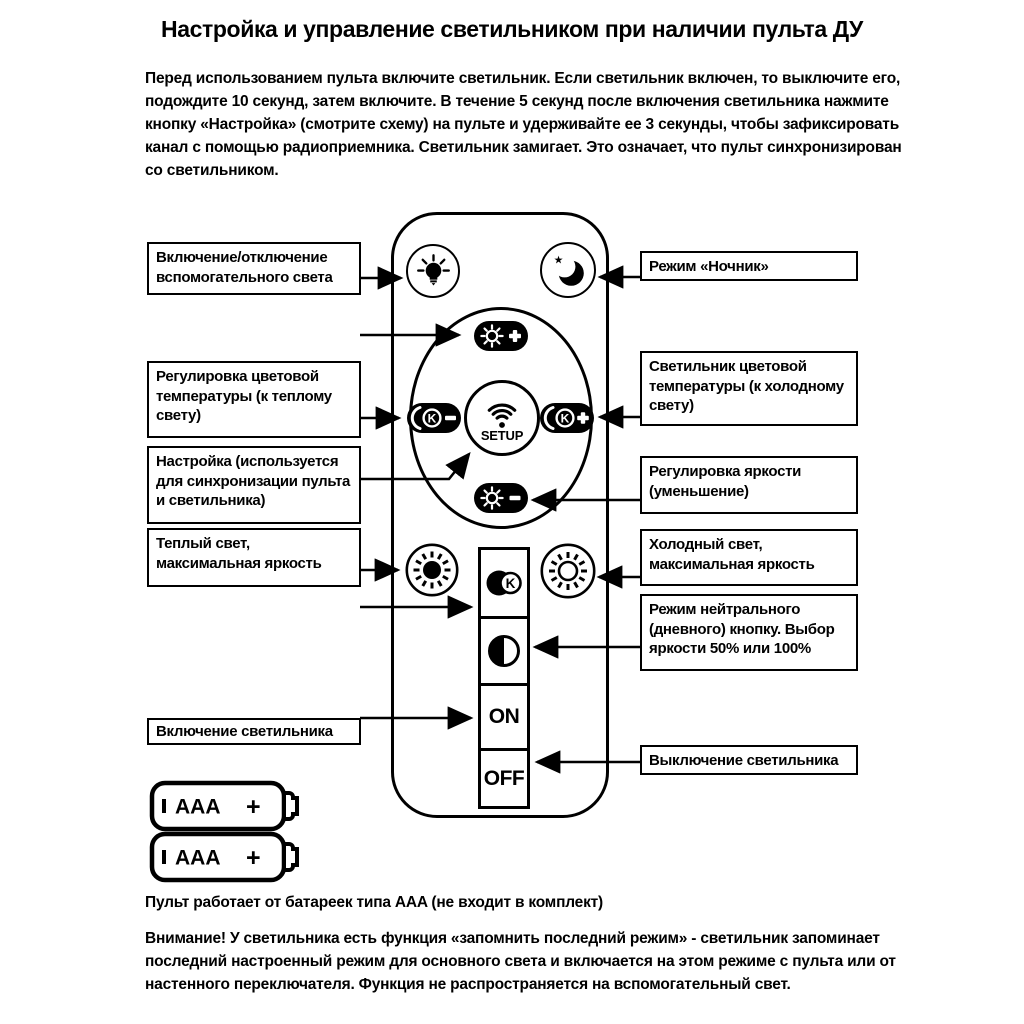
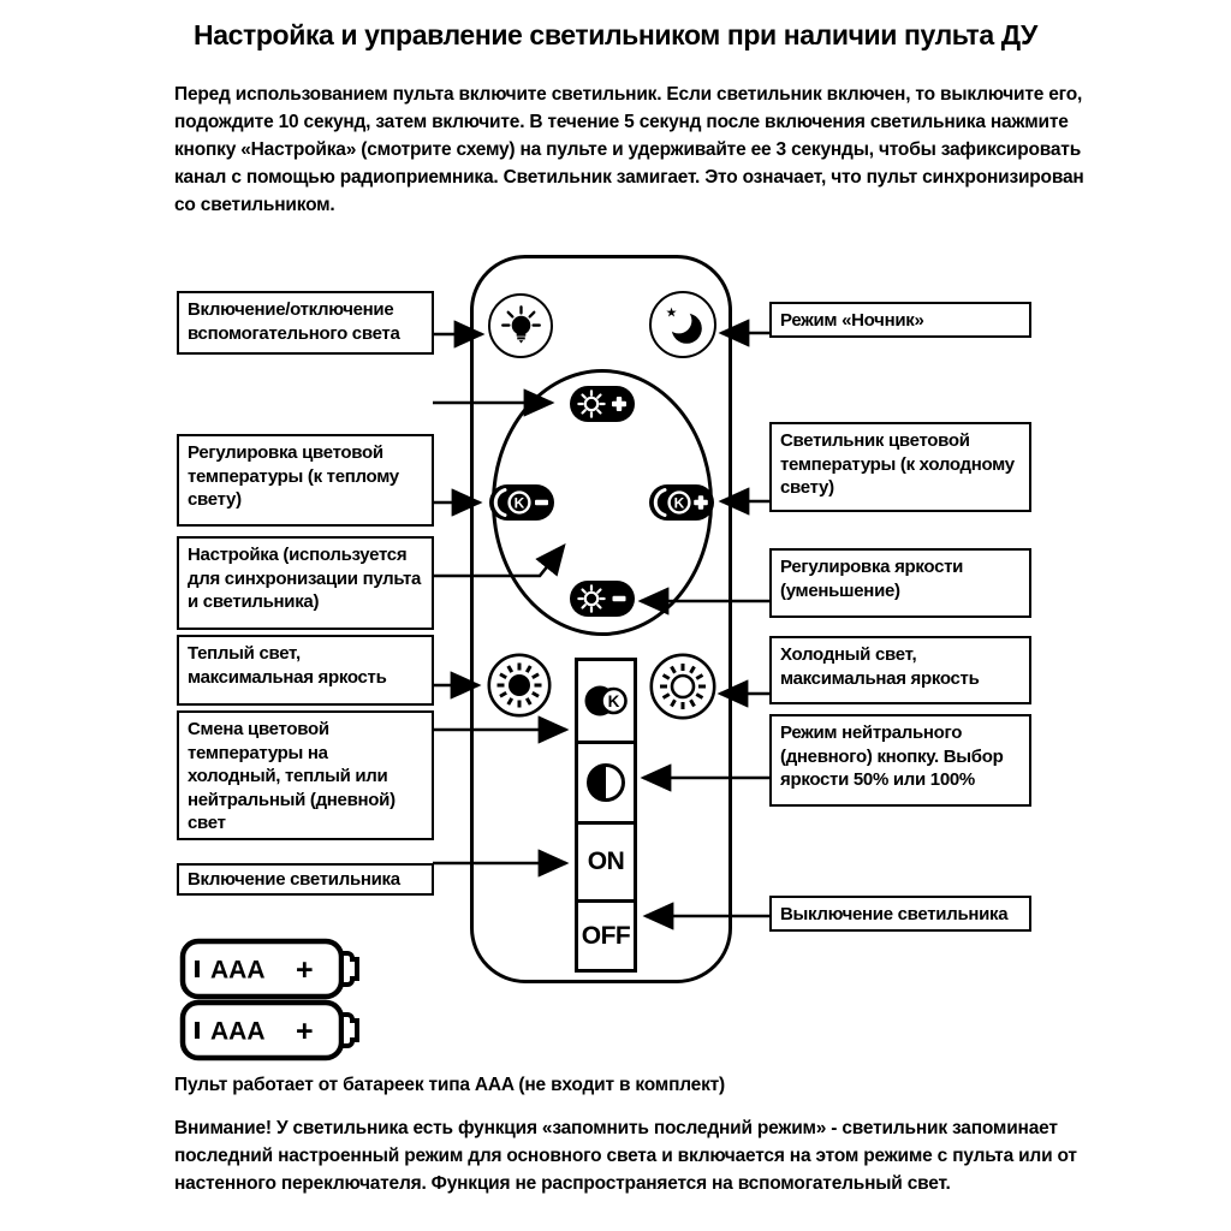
  Настройка и управление светильником при наличии пульта ДУ
  Перед использованием пульта включите светильник. Если светильник включен, то выключите его, подождите 10 секунд, затем включите. В течение 5 секунд после включения светильника нажмите кнопку «Настройка» (смотрите схему) на пульте и удерживайте ее 3 секунды, чтобы зафиксировать канал с помощью радиоприемника. Светильник замигает. Это означает, что пульт синхронизирован со светильником.
  ★
  K
- SETUP
  K
  K
  ON
  OFF
  Включение/отключение вспомогательного света
  Регулировка цветовой температуры (к теплому свету)
  Настройка (используется для синхронизации пульта и светильника)
  Теплый свет, максимальная яркость
+ Смена цветовой температуры на холодный, теплый или нейтральный (дневной) свет
  Включение светильника
  Режим «Ночник»
  Светильник цветовой температуры (к холодному свету)
  Регулировка яркости (уменьшение)
  Холодный свет, максимальная яркость
  Режим нейтрального (дневного) кнопку. Выбор яркости 50% или 100%
  Выключение светильника
  AAA
  +
  AAA
  +
  Пульт работает от батареек типа AAA (не входит в комплект)
  Внимание! У светильника есть функция «запомнить последний режим» - светильник запоминает последний настроенный режим для основного света и включается на этом режиме с пульта или от настенного переключателя. Функция не распространяется на вспомогательный свет.
